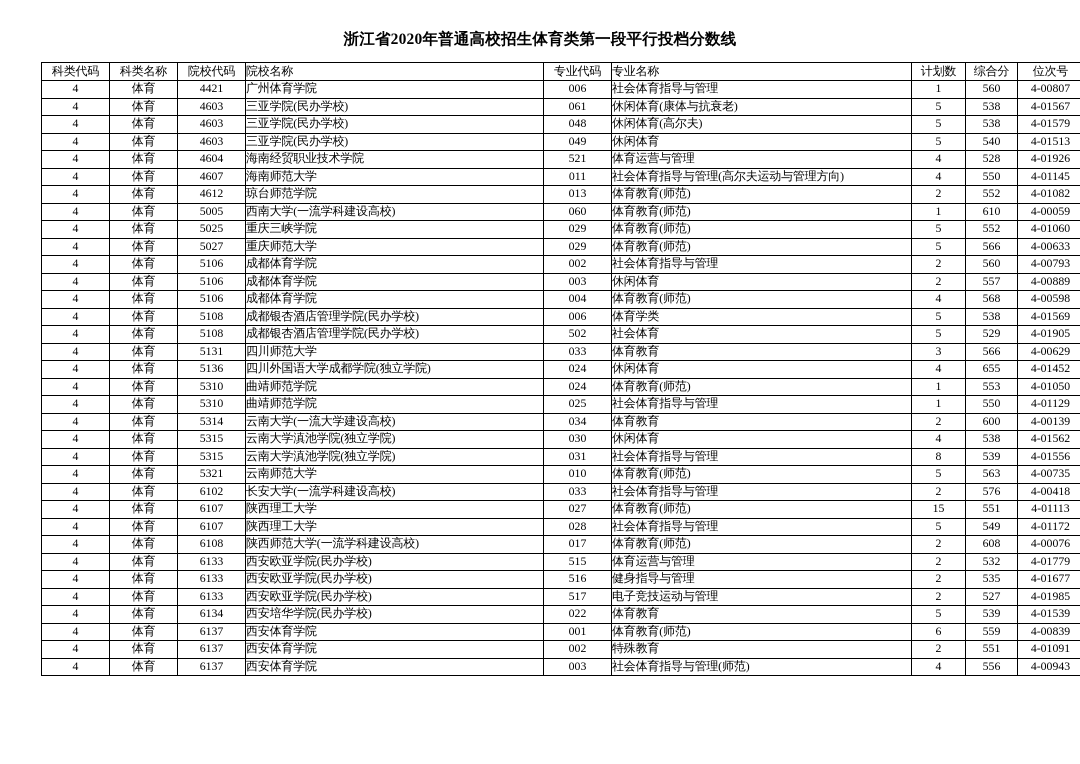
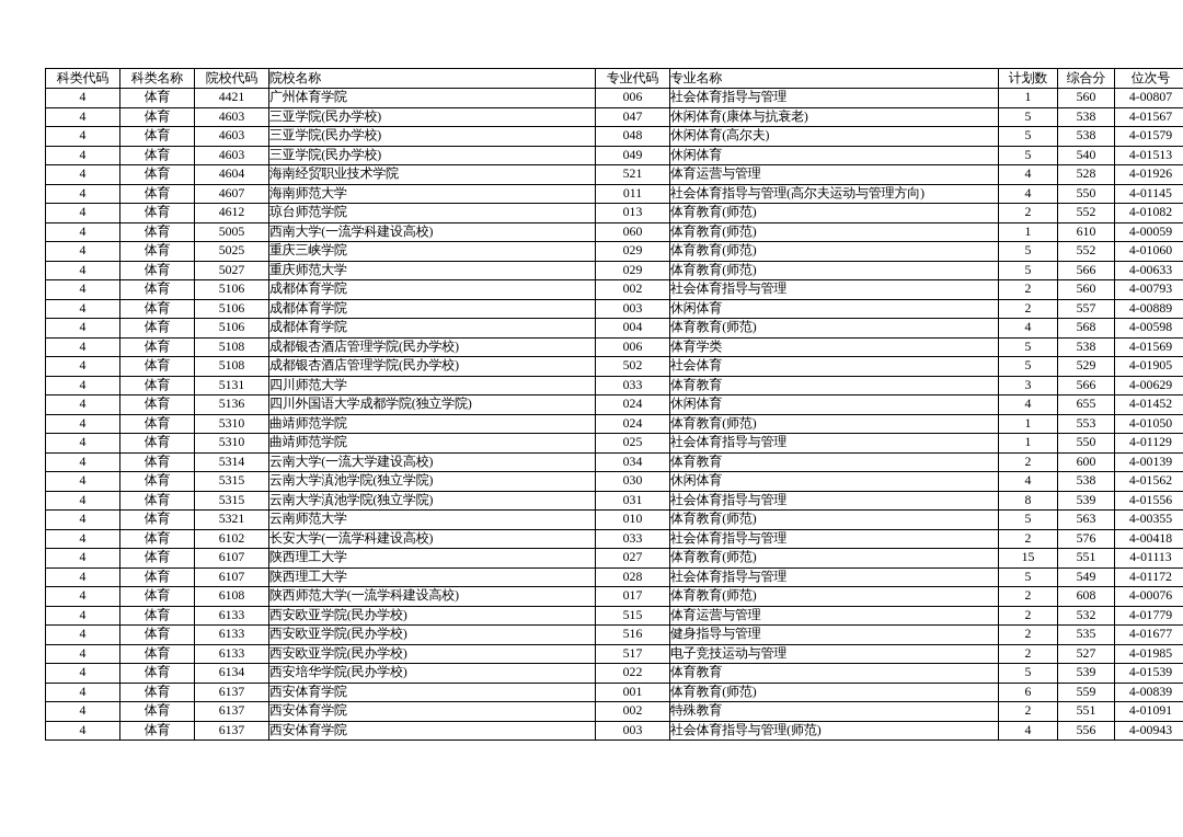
- 浙江省2020年普通高校招生体育类第一段平行投档分数线
  科类代码	科类名称	院校代码	院校名称	专业代码	专业名称	计划数	综合分	位次号
  4	体育	4421	广州体育学院	006	社会体育指导与管理	1	560	4-00807
- 4	体育	4603	三亚学院(民办学校)	061	休闲体育(康体与抗衰老)	5	538	4-01567
+ 4	体育	4603	三亚学院(民办学校)	047	休闲体育(康体与抗衰老)	5	538	4-01567
  4	体育	4603	三亚学院(民办学校)	048	休闲体育(高尔夫)	5	538	4-01579
  4	体育	4603	三亚学院(民办学校)	049	休闲体育	5	540	4-01513
  4	体育	4604	海南经贸职业技术学院	521	体育运营与管理	4	528	4-01926
  4	体育	4607	海南师范大学	011	社会体育指导与管理(高尔夫运动与管理方向)	4	550	4-01145
  4	体育	4612	琼台师范学院	013	体育教育(师范)	2	552	4-01082
  4	体育	5005	西南大学(一流学科建设高校)	060	体育教育(师范)	1	610	4-00059
  4	体育	5025	重庆三峡学院	029	体育教育(师范)	5	552	4-01060
  4	体育	5027	重庆师范大学	029	体育教育(师范)	5	566	4-00633
  4	体育	5106	成都体育学院	002	社会体育指导与管理	2	560	4-00793
  4	体育	5106	成都体育学院	003	休闲体育	2	557	4-00889
  4	体育	5106	成都体育学院	004	体育教育(师范)	4	568	4-00598
  4	体育	5108	成都银杏酒店管理学院(民办学校)	006	体育学类	5	538	4-01569
  4	体育	5108	成都银杏酒店管理学院(民办学校)	502	社会体育	5	529	4-01905
  4	体育	5131	四川师范大学	033	体育教育	3	566	4-00629
  4	体育	5136	四川外国语大学成都学院(独立学院)	024	休闲体育	4	655	4-01452
  4	体育	5310	曲靖师范学院	024	体育教育(师范)	1	553	4-01050
  4	体育	5310	曲靖师范学院	025	社会体育指导与管理	1	550	4-01129
  4	体育	5314	云南大学(一流大学建设高校)	034	体育教育	2	600	4-00139
  4	体育	5315	云南大学滇池学院(独立学院)	030	休闲体育	4	538	4-01562
  4	体育	5315	云南大学滇池学院(独立学院)	031	社会体育指导与管理	8	539	4-01556
- 4	体育	5321	云南师范大学	010	体育教育(师范)	5	563	4-00735
+ 4	体育	5321	云南师范大学	010	体育教育(师范)	5	563	4-00355
  4	体育	6102	长安大学(一流学科建设高校)	033	社会体育指导与管理	2	576	4-00418
  4	体育	6107	陕西理工大学	027	体育教育(师范)	15	551	4-01113
  4	体育	6107	陕西理工大学	028	社会体育指导与管理	5	549	4-01172
  4	体育	6108	陕西师范大学(一流学科建设高校)	017	体育教育(师范)	2	608	4-00076
  4	体育	6133	西安欧亚学院(民办学校)	515	体育运营与管理	2	532	4-01779
  4	体育	6133	西安欧亚学院(民办学校)	516	健身指导与管理	2	535	4-01677
  4	体育	6133	西安欧亚学院(民办学校)	517	电子竞技运动与管理	2	527	4-01985
  4	体育	6134	西安培华学院(民办学校)	022	体育教育	5	539	4-01539
  4	体育	6137	西安体育学院	001	体育教育(师范)	6	559	4-00839
  4	体育	6137	西安体育学院	002	特殊教育	2	551	4-01091
  4	体育	6137	西安体育学院	003	社会体育指导与管理(师范)	4	556	4-00943
